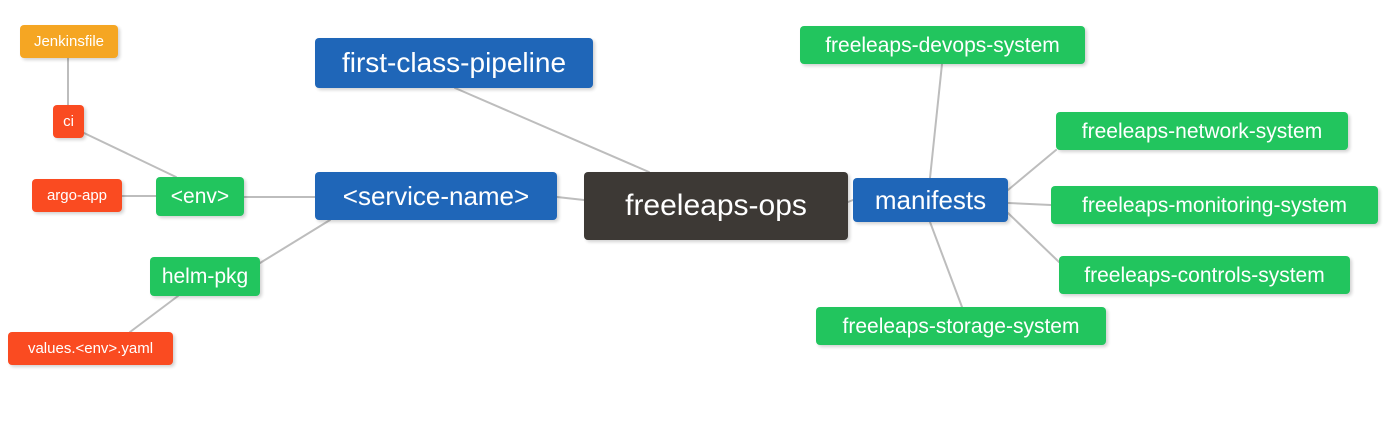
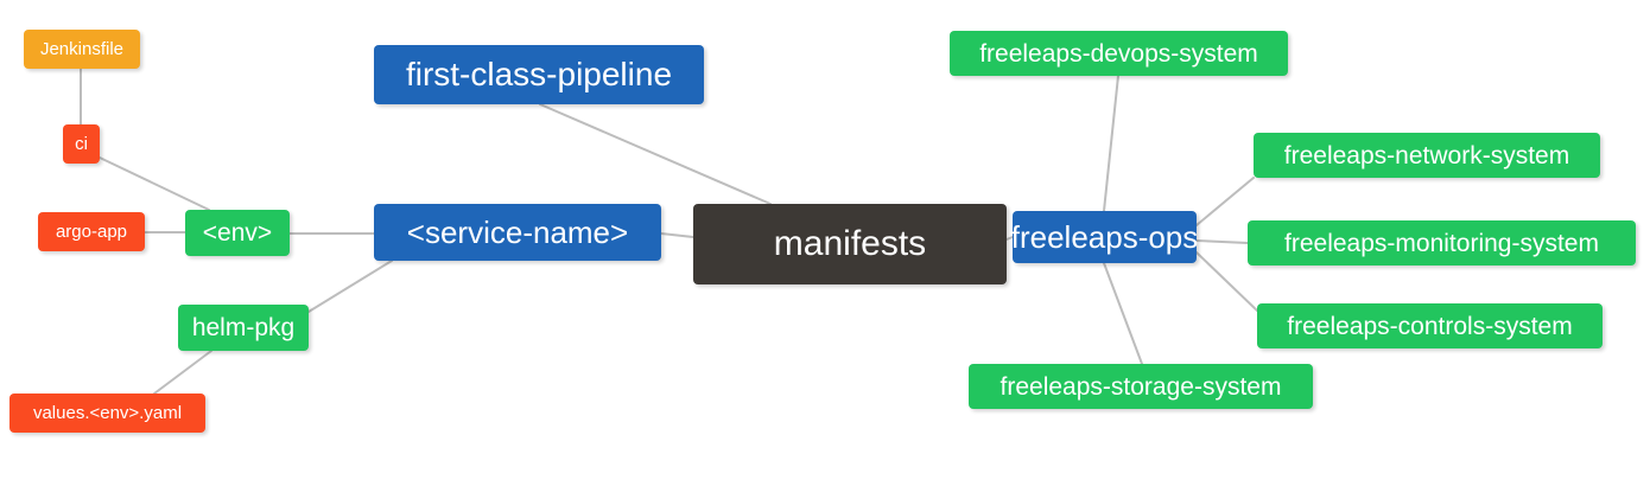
- freeleaps-ops
+ manifests
  <service-name>
  first-class-pipeline
- manifests
+ freeleaps-ops
  <env>
  helm-pkg
  ci
  Jenkinsfile
  argo-app
  values.<env>.yaml
  freeleaps-devops-system
  freeleaps-network-system
  freeleaps-monitoring-system
  freeleaps-controls-system
  freeleaps-storage-system
